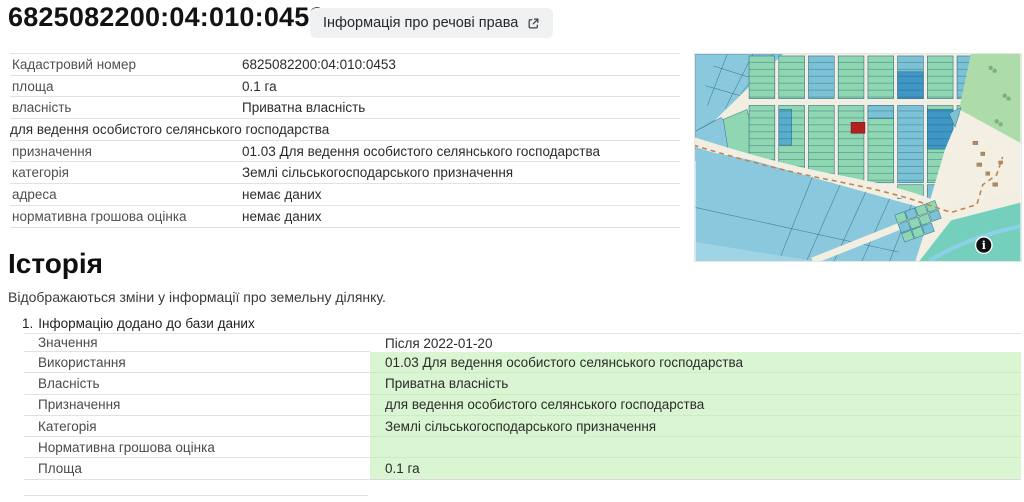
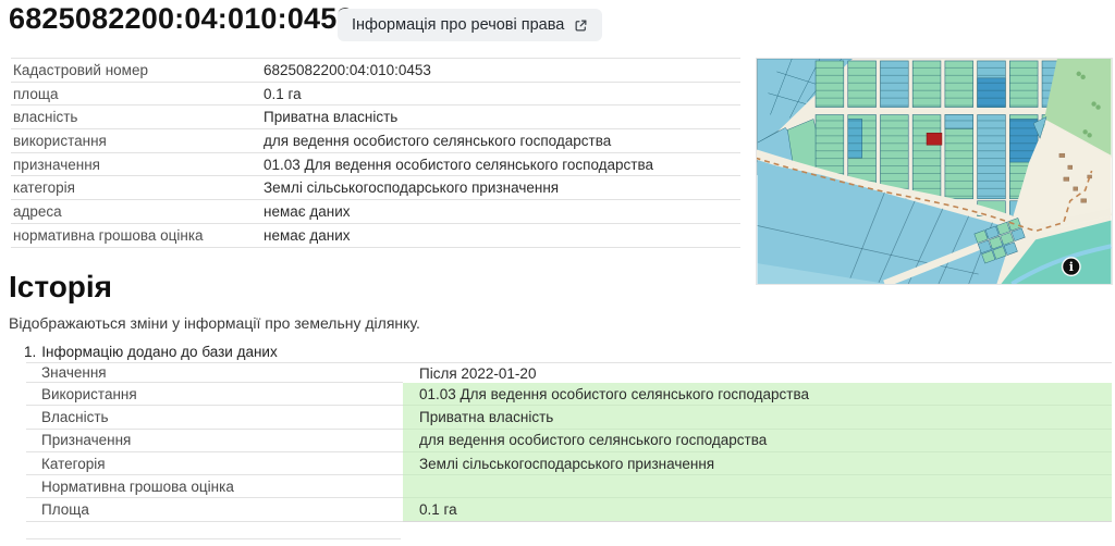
  6825082200:04:010:045
  Інформація про речові права
  Кадастровий номер
  6825082200:04:010:0453
  площа
  0.1 га
  власність
  Приватна власність
+ використання
  для ведення особистого селянського господарства
  призначення
  01.03 Для ведення особистого селянського господарства
  категорія
  Землі сільськогосподарського призначення
  адреса
  немає даних
  нормативна грошова оцінка
  немає даних
  i
  Історія
  Відображаються зміни у інформації про земельну ділянку.
  1. Інформацію додано до бази даних
  Значення
  Після 2022-01-20
  Використання
  01.03 Для ведення особистого селянського господарства
  Власність
  Приватна власність
  Призначення
  для ведення особистого селянського господарства
  Категорія
  Землі сільськогосподарського призначення
  Нормативна грошова оцінка
  Площа
  0.1 га
